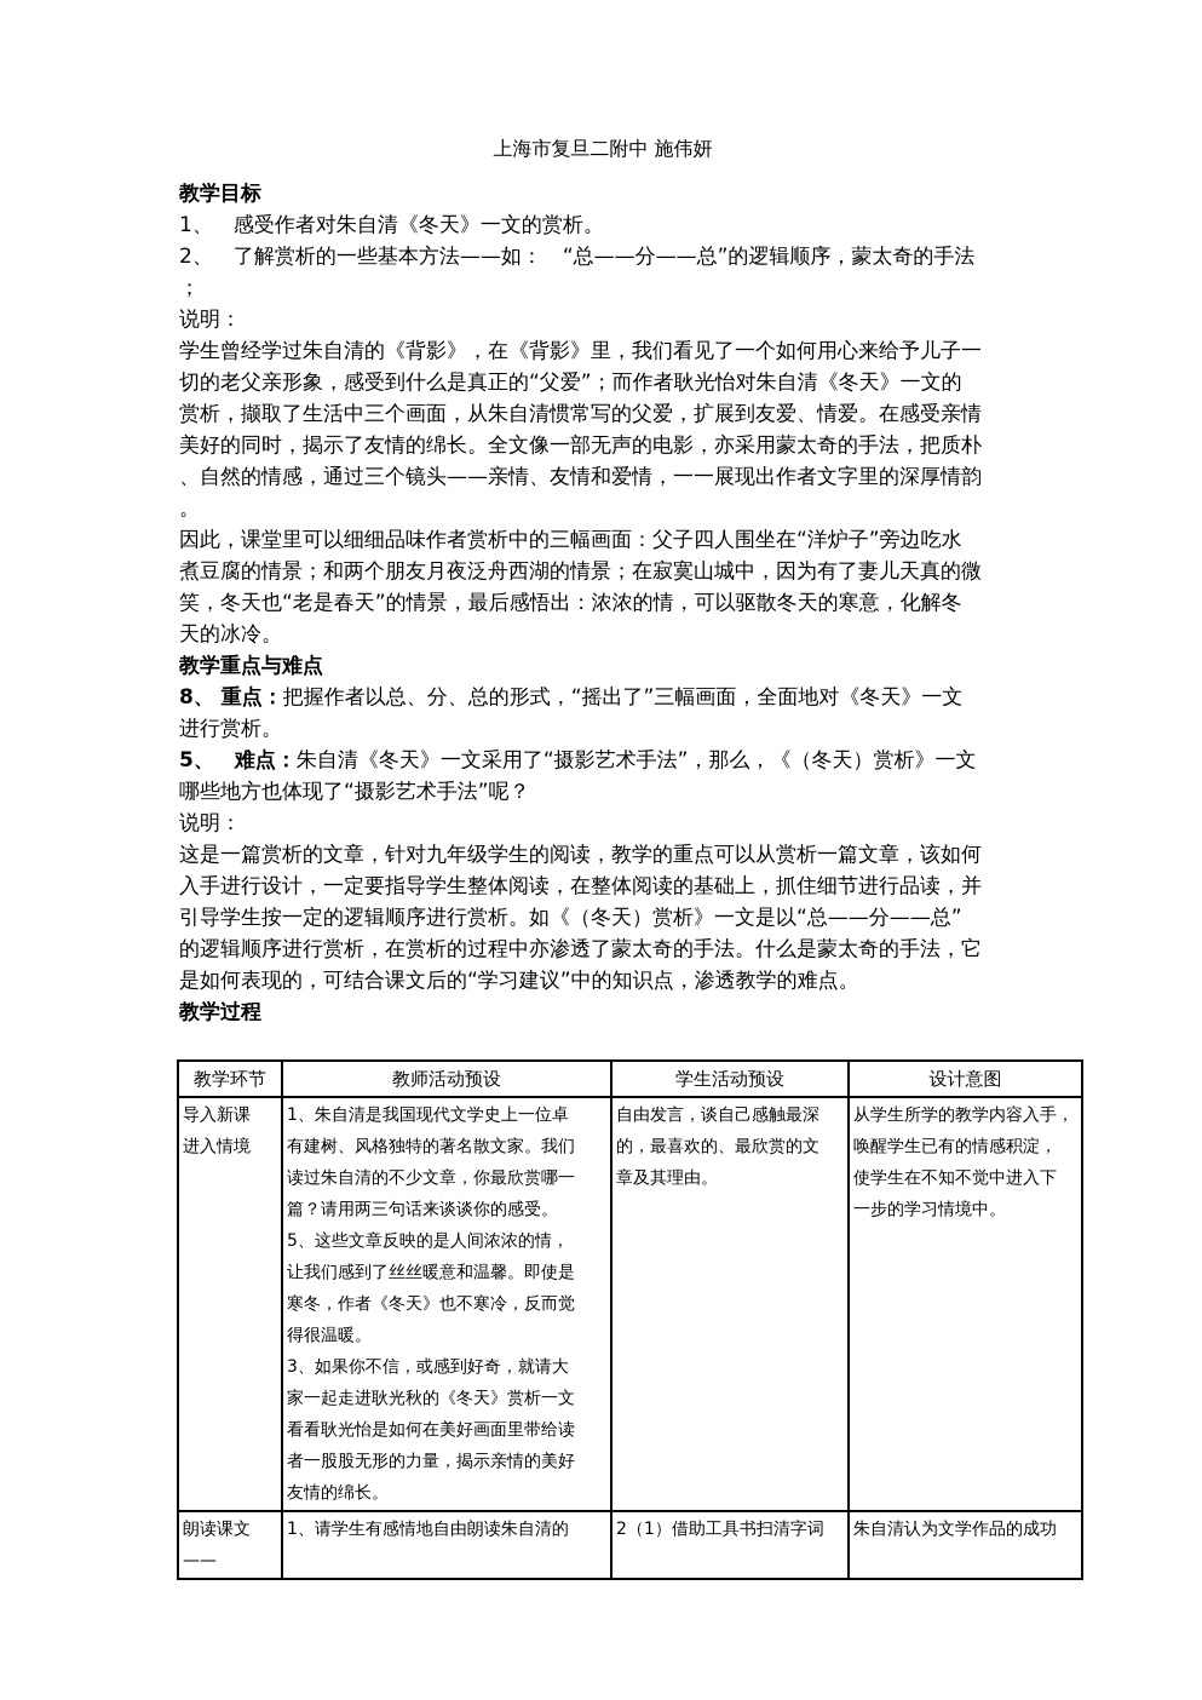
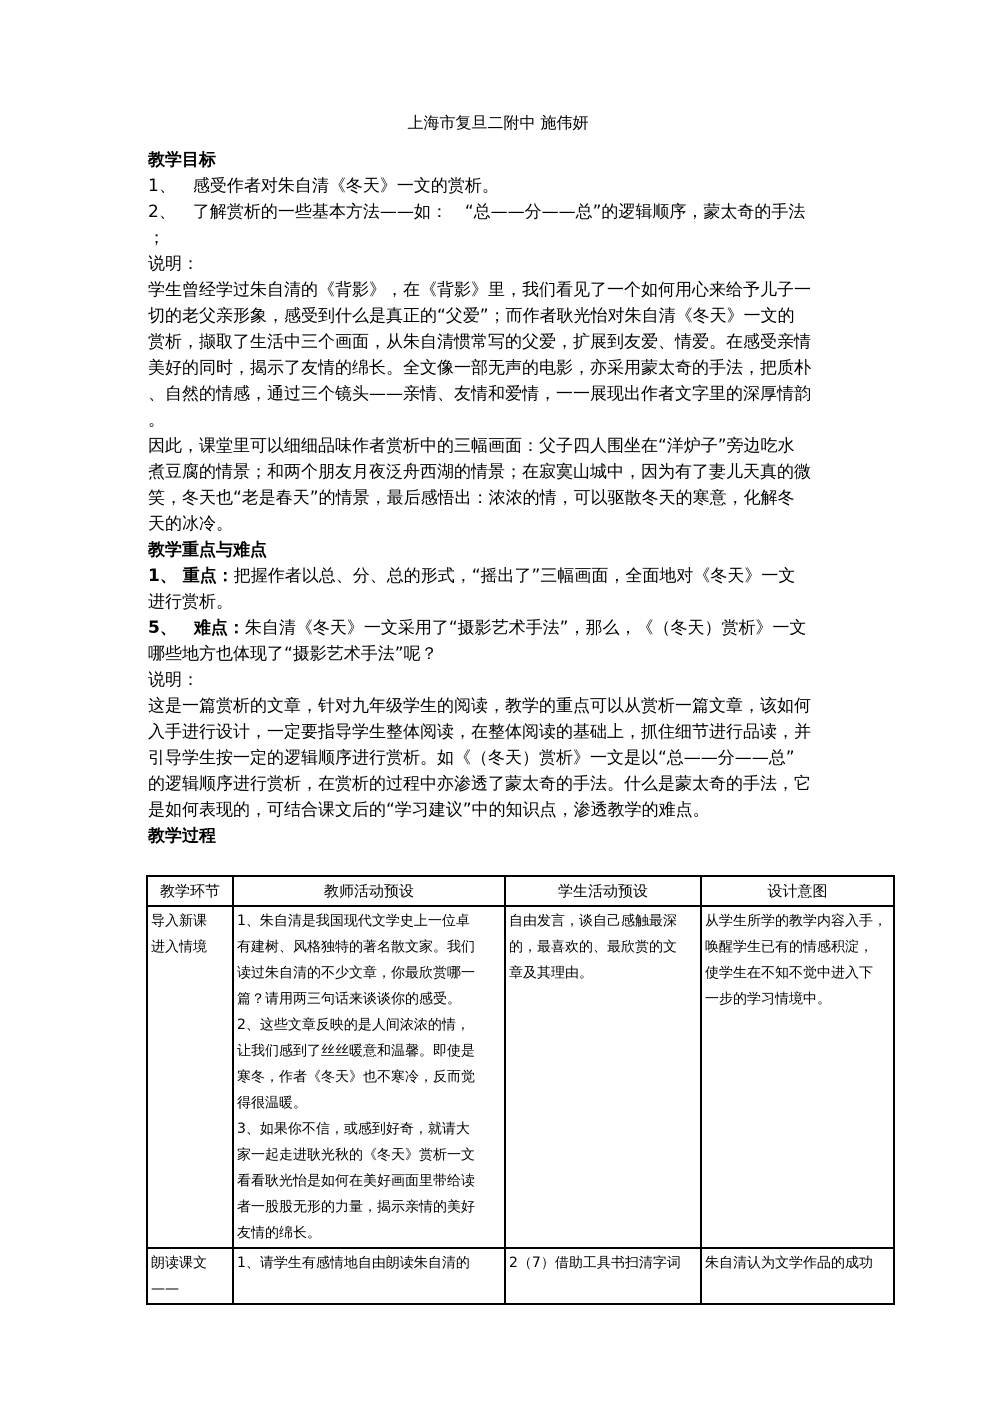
  上海市复旦二附中 施伟妍
  教学目标
  1、 感受作者对朱自清《冬天》一文的赏析。
  2、 了解赏析的一些基本方法——如： “总——分——总”的逻辑顺序，蒙太奇的手法
  ；
  说明：
  学生曾经学过朱自清的《背影》，在《背影》里，我们看见了一个如何用心来给予儿子一
  切的老父亲形象，感受到什么是真正的“父爱”；而作者耿光怡对朱自清《冬天》一文的
  赏析，撷取了生活中三个画面，从朱自清惯常写的父爱，扩展到友爱、情爱。在感受亲情
  美好的同时，揭示了友情的绵长。全文像一部无声的电影，亦采用蒙太奇的手法，把质朴
  、自然的情感，通过三个镜头——亲情、友情和爱情，一一展现出作者文字里的深厚情韵
  。
  因此，课堂里可以细细品味作者赏析中的三幅画面：父子四人围坐在“洋炉子”旁边吃水
  煮豆腐的情景；和两个朋友月夜泛舟西湖的情景；在寂寞山城中，因为有了妻儿天真的微
  笑，冬天也“老是春天”的情景，最后感悟出：浓浓的情，可以驱散冬天的寒意，化解冬
  天的冰冷。
  教学重点与难点
- 8、 重点：把握作者以总、分、总的形式，“摇出了”三幅画面，全面地对《冬天》一文
+ 1、 重点：把握作者以总、分、总的形式，“摇出了”三幅画面，全面地对《冬天》一文
  进行赏析。
  5、 难点：朱自清《冬天》一文采用了“摄影艺术手法”，那么，《（冬天）赏析》一文
  哪些地方也体现了“摄影艺术手法”呢？
  说明：
  这是一篇赏析的文章，针对九年级学生的阅读，教学的重点可以从赏析一篇文章，该如何
  入手进行设计，一定要指导学生整体阅读，在整体阅读的基础上，抓住细节进行品读，并
  引导学生按一定的逻辑顺序进行赏析。如《（冬天）赏析》一文是以“总——分——总”
  的逻辑顺序进行赏析，在赏析的过程中亦渗透了蒙太奇的手法。什么是蒙太奇的手法，它
  是如何表现的，可结合课文后的“学习建议”中的知识点，渗透教学的难点。
  教学过程
  教学环节	教师活动预设	学生活动预设	设计意图
- 导入新课 进入情境	1、朱自清是我国现代文学史上一位卓 有建树、风格独特的著名散文家。我们 读过朱自清的不少文章，你最欣赏哪一 篇？请用两三句话来谈谈你的感受。 5、这些文章反映的是人间浓浓的情， 让我们感到了丝丝暖意和温馨。即使是 寒冬，作者《冬天》也不寒冷，反而觉 得很温暖。 3、如果你不信，或感到好奇，就请大 家一起走进耿光秋的《冬天》赏析一文 看看耿光怡是如何在美好画面里带给读 者一股股无形的力量，揭示亲情的美好 友情的绵长。	自由发言，谈自己感触最深 的，最喜欢的、最欣赏的文 章及其理由。	从学生所学的教学内容入手， 唤醒学生已有的情感积淀， 使学生在不知不觉中进入下 一步的学习情境中。
+ 导入新课 进入情境	1、朱自清是我国现代文学史上一位卓 有建树、风格独特的著名散文家。我们 读过朱自清的不少文章，你最欣赏哪一 篇？请用两三句话来谈谈你的感受。 2、这些文章反映的是人间浓浓的情， 让我们感到了丝丝暖意和温馨。即使是 寒冬，作者《冬天》也不寒冷，反而觉 得很温暖。 3、如果你不信，或感到好奇，就请大 家一起走进耿光秋的《冬天》赏析一文 看看耿光怡是如何在美好画面里带给读 者一股股无形的力量，揭示亲情的美好 友情的绵长。	自由发言，谈自己感触最深 的，最喜欢的、最欣赏的文 章及其理由。	从学生所学的教学内容入手， 唤醒学生已有的情感积淀， 使学生在不知不觉中进入下 一步的学习情境中。
- 朗读课文——	1、请学生有感情地自由朗读朱自清的	2（1）借助工具书扫清字词	朱自清认为文学作品的成功
+ 朗读课文——	1、请学生有感情地自由朗读朱自清的	2（7）借助工具书扫清字词	朱自清认为文学作品的成功
